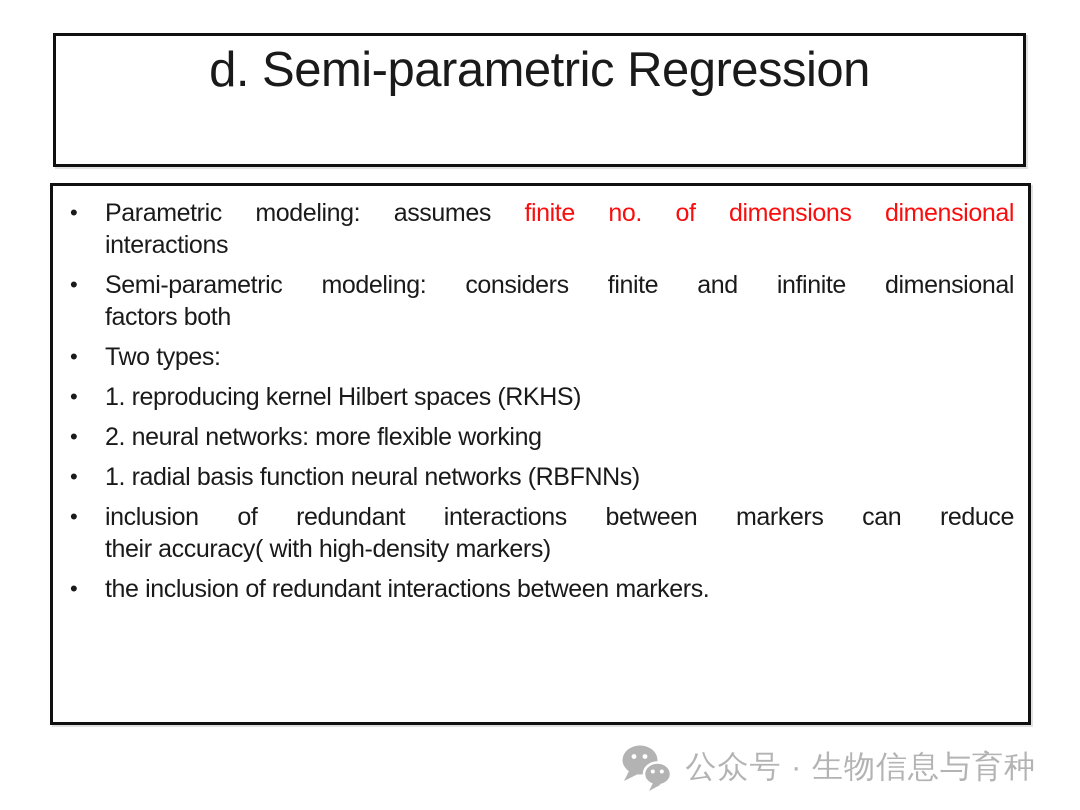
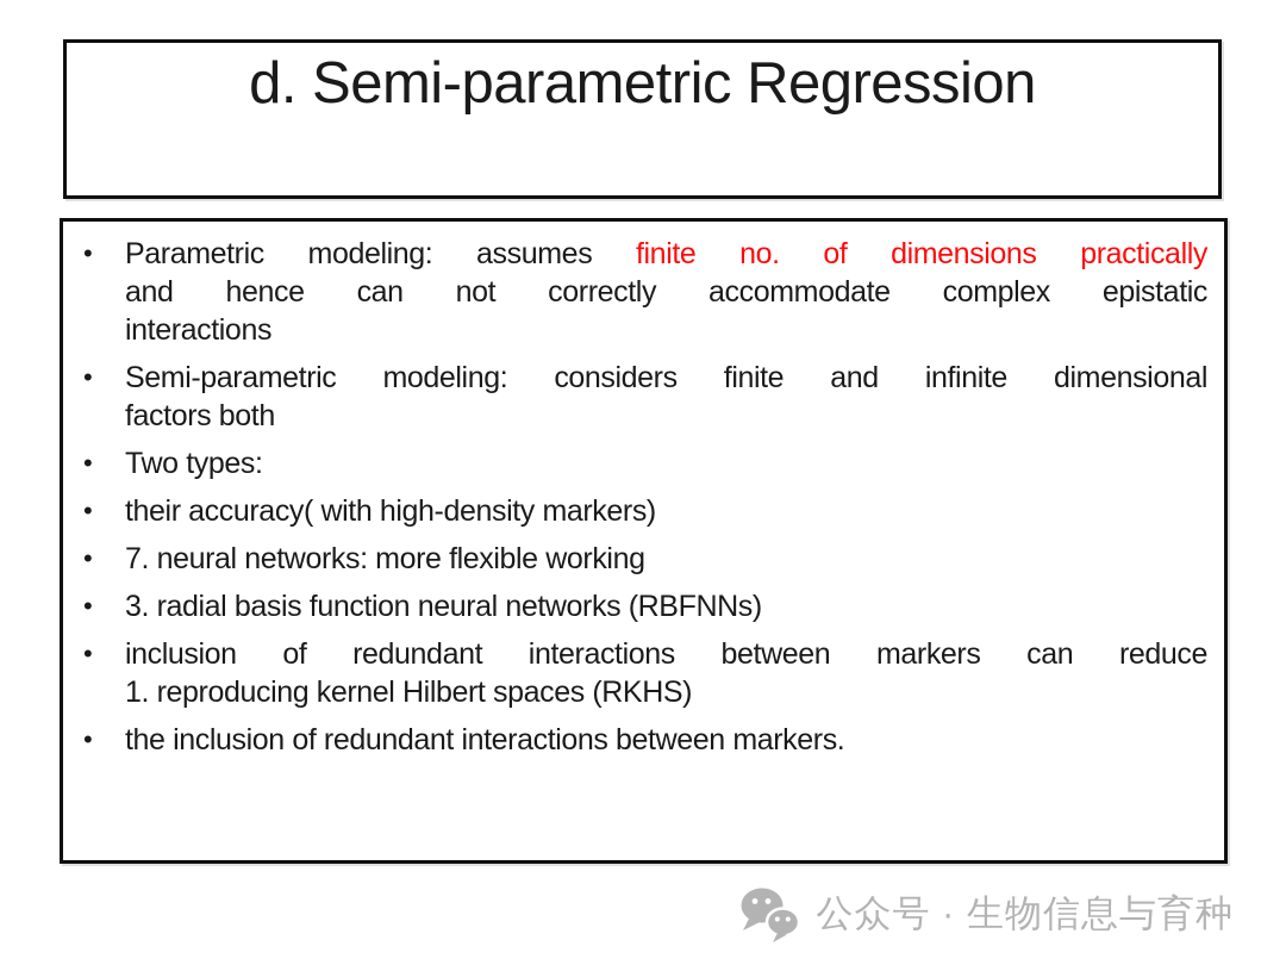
  d. Semi-parametric Regression
  •
- Parametric modeling: assumes finite no. of dimensions dimensional
+ Parametric modeling: assumes finite no. of dimensions practically
+ and hence can not correctly accommodate complex epistatic
  interactions
  •
  Semi-parametric modeling: considers finite and infinite dimensional
  factors both
  •
  Two types:
  •
- 1. reproducing kernel Hilbert spaces (RKHS)
+ their accuracy( with high-density markers)
  •
- 2. neural networks: more flexible working
+ 7. neural networks: more flexible working
  •
- 1. radial basis function neural networks (RBFNNs)
+ 3. radial basis function neural networks (RBFNNs)
  •
  inclusion of redundant interactions between markers can reduce
- their accuracy( with high-density markers)
+ 1. reproducing kernel Hilbert spaces (RKHS)
  •
  the inclusion of redundant interactions between markers.
  公众号 · 生物信息与育种
